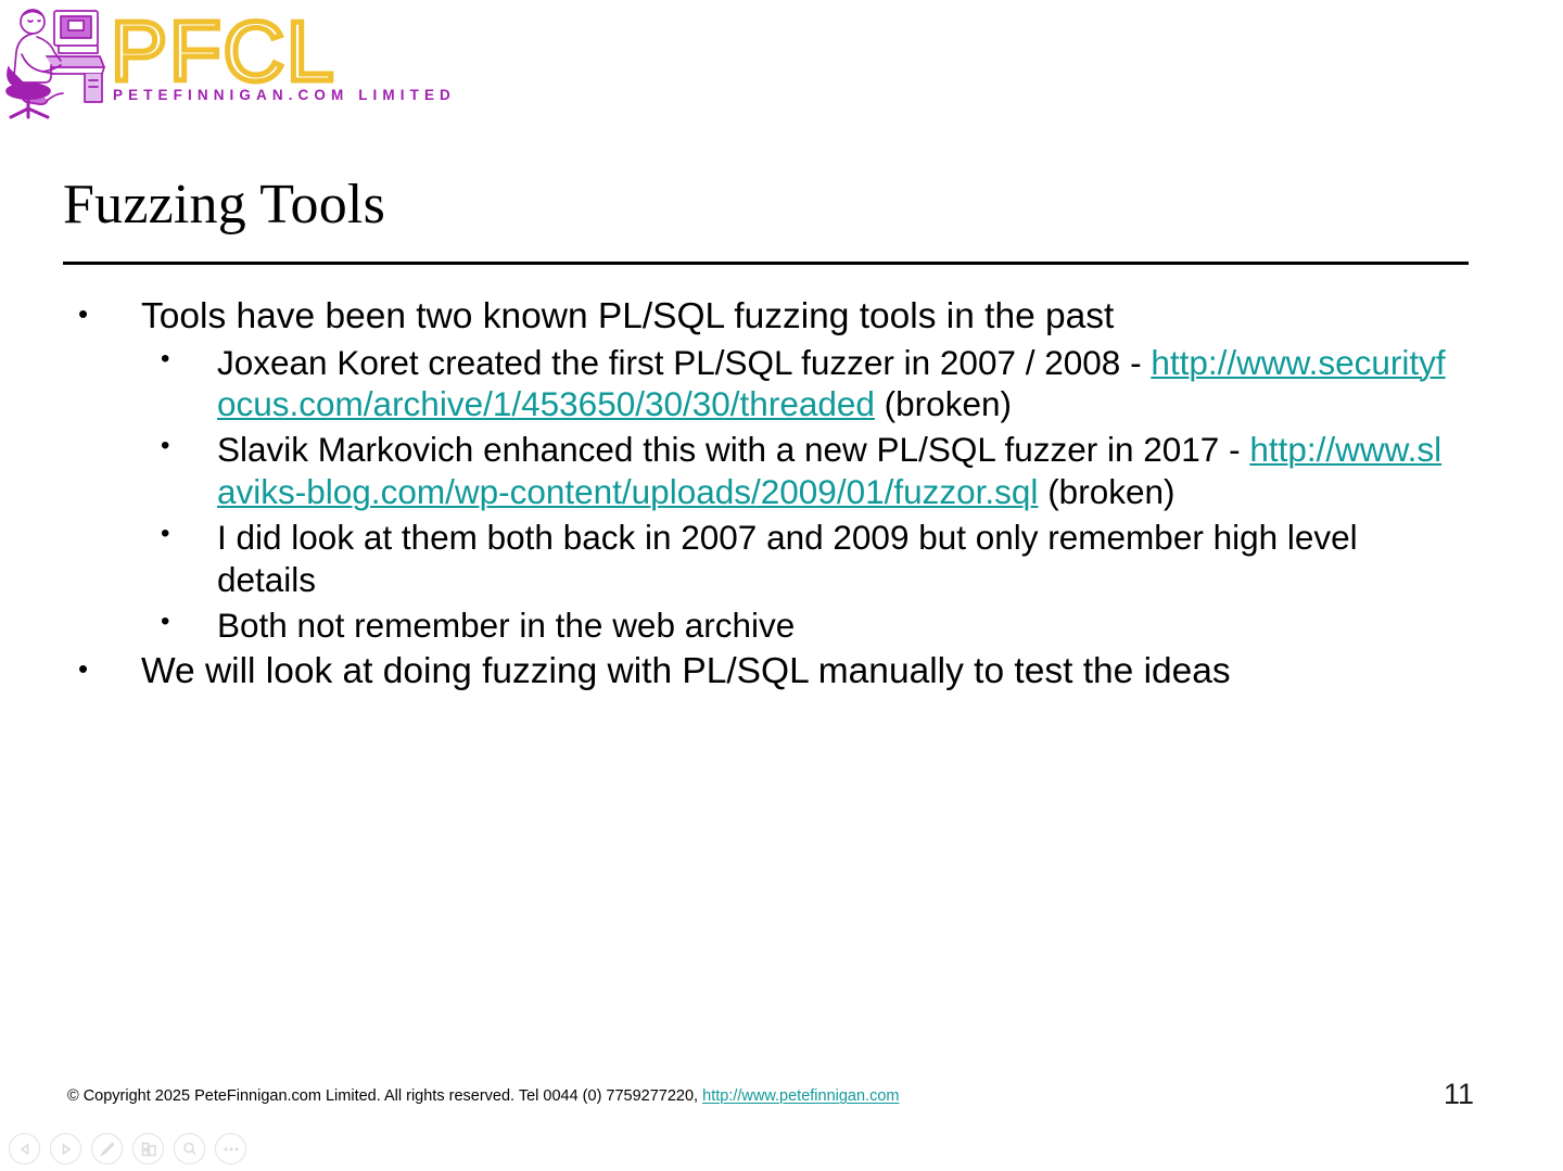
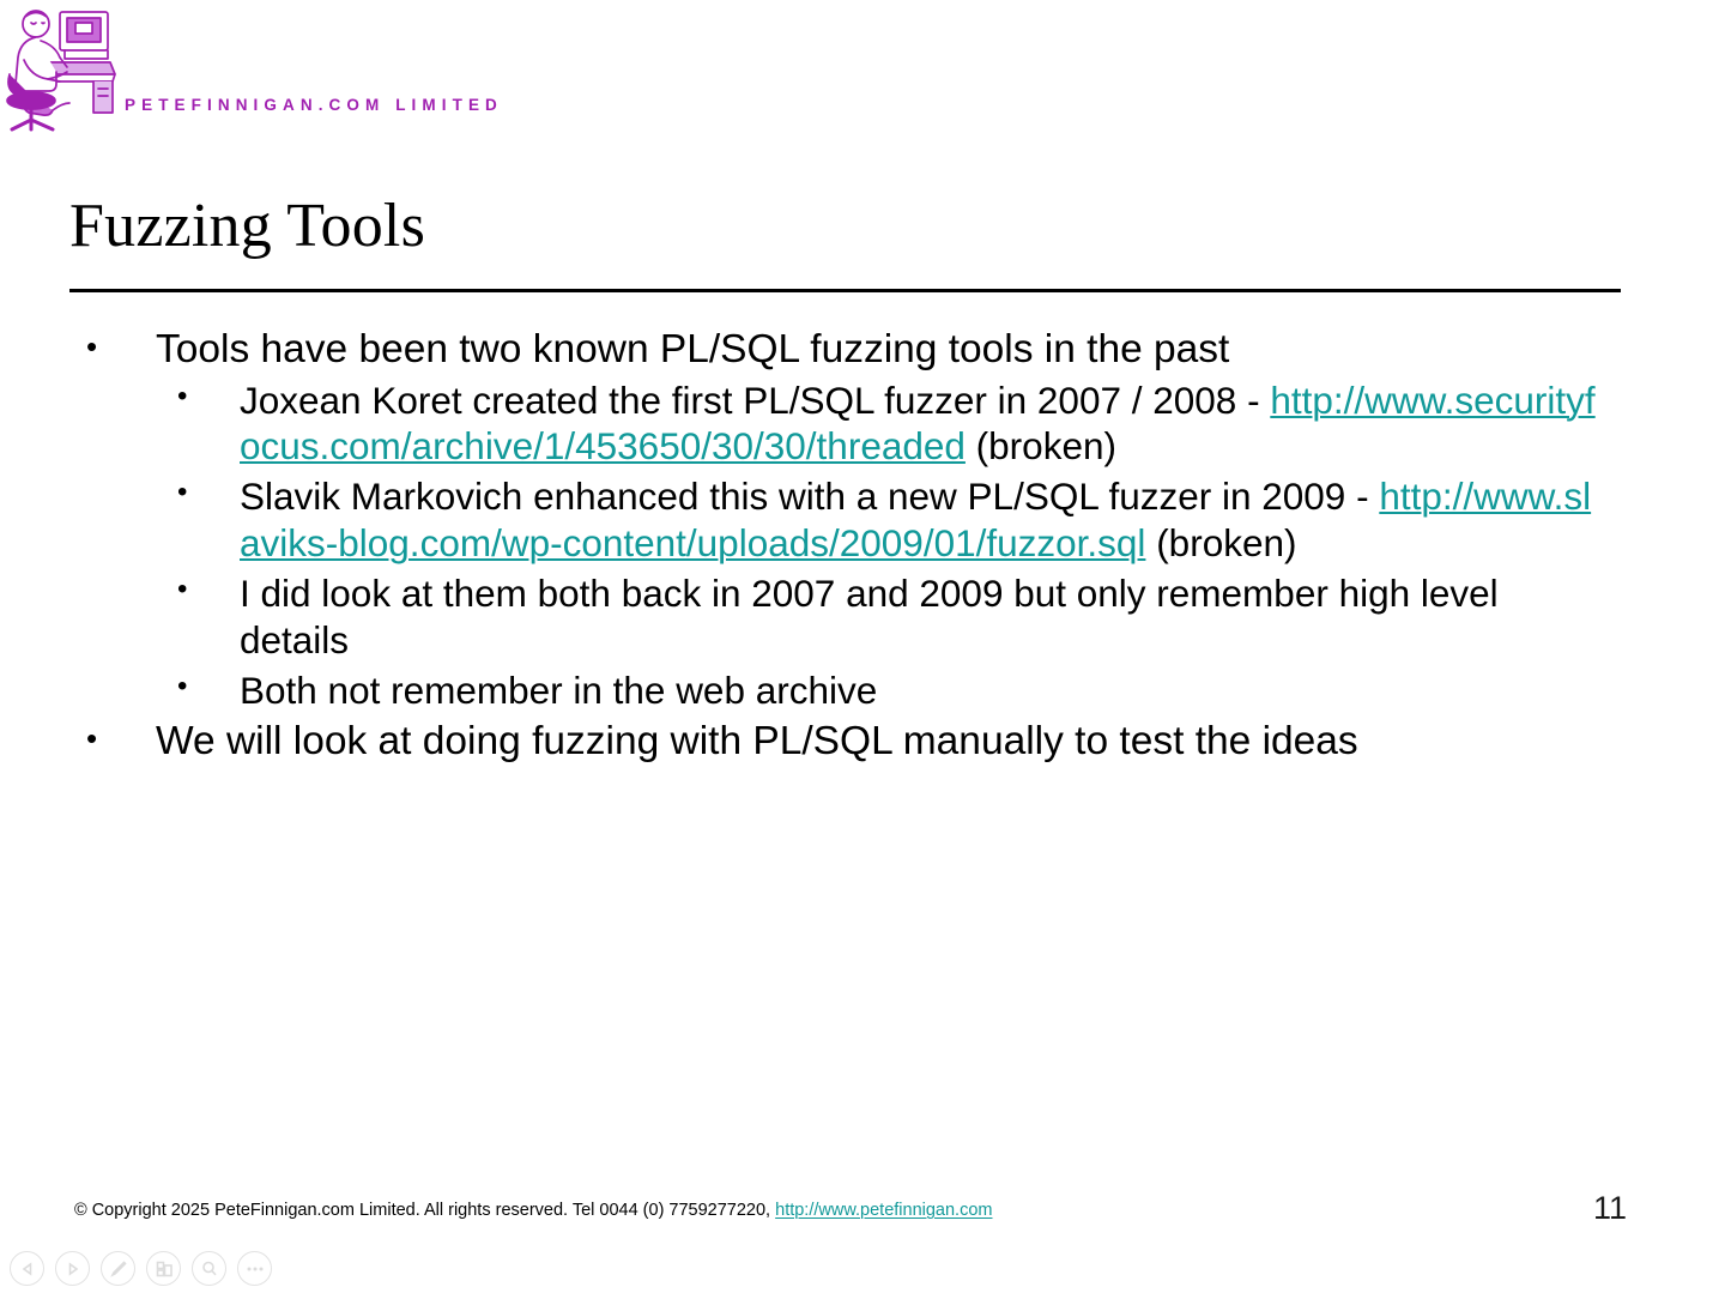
- PFCL
  PETEFINNIGAN.COM LIMITED
  Fuzzing Tools
  •
  Tools have been two known PL/SQL fuzzing tools in the past
  •
  Joxean Koret created the first PL/SQL fuzzer in 2007 / 2008 - http://www.securityfocus.com/archive/1/453650/30/30/threaded (broken)
  •
- Slavik Markovich enhanced this with a new PL/SQL fuzzer in 2017 - http://www.slaviks-blog.com/wp-content/uploads/2009/01/fuzzor.sql (broken)
+ Slavik Markovich enhanced this with a new PL/SQL fuzzer in 2009 - http://www.slaviks-blog.com/wp-content/uploads/2009/01/fuzzor.sql (broken)
  •
  I did look at them both back in 2007 and 2009 but only remember high level details
  •
  Both not remember in the web archive
  •
  We will look at doing fuzzing with PL/SQL manually to test the ideas
  © Copyright 2025 PeteFinnigan.com Limited. All rights reserved. Tel 0044 (0) 7759277220, http://www.petefinnigan.com
  11
